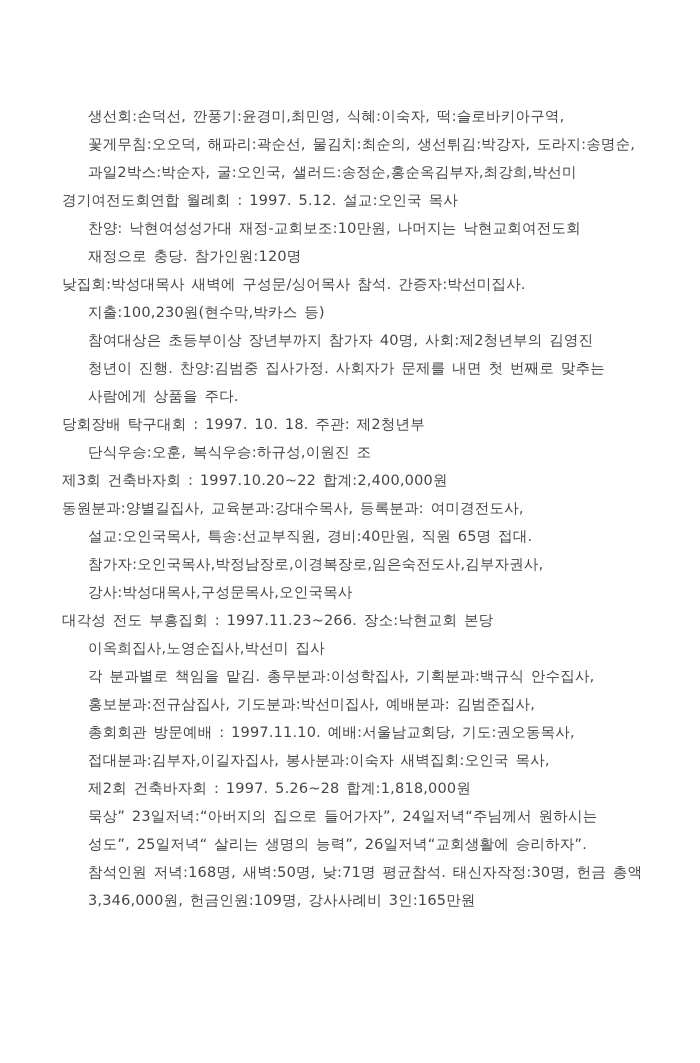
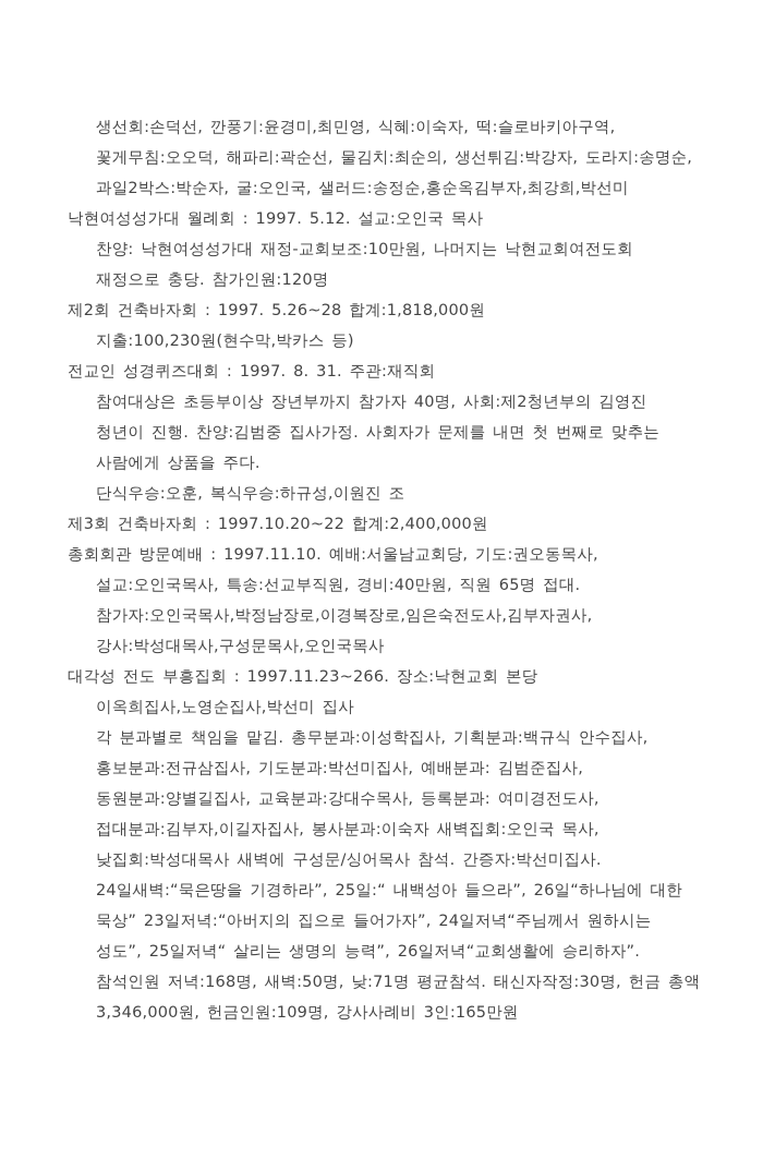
  생선회:손덕선, 깐풍기:윤경미,최민영, 식혜:이숙자, 떡:슬로바키아구역,
  꽃게무침:오오덕, 해파리:곽순선, 물김치:최순의, 생선튀김:박강자, 도라지:송명순,
  과일2박스:박순자, 굴:오인국, 샐러드:송정순,홍순옥김부자,최강희,박선미
- 경기여전도회연합 월례회 : 1997. 5.12. 설교:오인국 목사
+ 낙현여성성가대 월례회 : 1997. 5.12. 설교:오인국 목사
  찬양: 낙현여성성가대 재정-교회보조:10만원, 나머지는 낙현교회여전도회
  재정으로 충당. 참가인원:120명
- 낮집회:박성대목사 새벽에 구성문/싱어목사 참석. 간증자:박선미집사.
+ 제2회 건축바자회 : 1997. 5.26~28 합계:1,818,000원
  지출:100,230원(현수막,박카스 등)
+ 전교인 성경퀴즈대회 : 1997. 8. 31. 주관:재직회
  참여대상은 초등부이상 장년부까지 참가자 40명, 사회:제2청년부의 김영진
  청년이 진행. 찬양:김범중 집사가정. 사회자가 문제를 내면 첫 번째로 맞추는
  사람에게 상품을 주다.
- 당회장배 탁구대회 : 1997. 10. 18. 주관: 제2청년부
  단식우승:오훈, 복식우승:하규성,이원진 조
  제3회 건축바자회 : 1997.10.20~22 합계:2,400,000원
- 동원분과:양별길집사, 교육분과:강대수목사, 등록분과: 여미경전도사,
+ 총회회관 방문예배 : 1997.11.10. 예배:서울남교회당, 기도:권오동목사,
  설교:오인국목사, 특송:선교부직원, 경비:40만원, 직원 65명 접대.
  참가자:오인국목사,박정남장로,이경복장로,임은숙전도사,김부자권사,
  강사:박성대목사,구성문목사,오인국목사
  대각성 전도 부흥집회 : 1997.11.23~266. 장소:낙현교회 본당
  이옥희집사,노영순집사,박선미 집사
  각 분과별로 책임을 맡김. 총무분과:이성학집사, 기획분과:백규식 안수집사,
  홍보분과:전규삼집사, 기도분과:박선미집사, 예배분과: 김범준집사,
- 총회회관 방문예배 : 1997.11.10. 예배:서울남교회당, 기도:권오동목사,
+ 동원분과:양별길집사, 교육분과:강대수목사, 등록분과: 여미경전도사,
  접대분과:김부자,이길자집사, 봉사분과:이숙자 새벽집회:오인국 목사,
- 제2회 건축바자회 : 1997. 5.26~28 합계:1,818,000원
+ 낮집회:박성대목사 새벽에 구성문/싱어목사 참석. 간증자:박선미집사.
+ 24일새벽:“묵은땅을 기경하라”, 25일:“ 내백성아 들으라”, 26일“하나님에 대한
  묵상” 23일저녁:“아버지의 집으로 들어가자”, 24일저녁“주님께서 원하시는
  성도”, 25일저녁“ 살리는 생명의 능력”, 26일저녁“교회생활에 승리하자”.
  참석인원 저녁:168명, 새벽:50명, 낮:71명 평균참석. 태신자작정:30명, 헌금 총액
  3,346,000원, 헌금인원:109명, 강사사례비 3인:165만원
